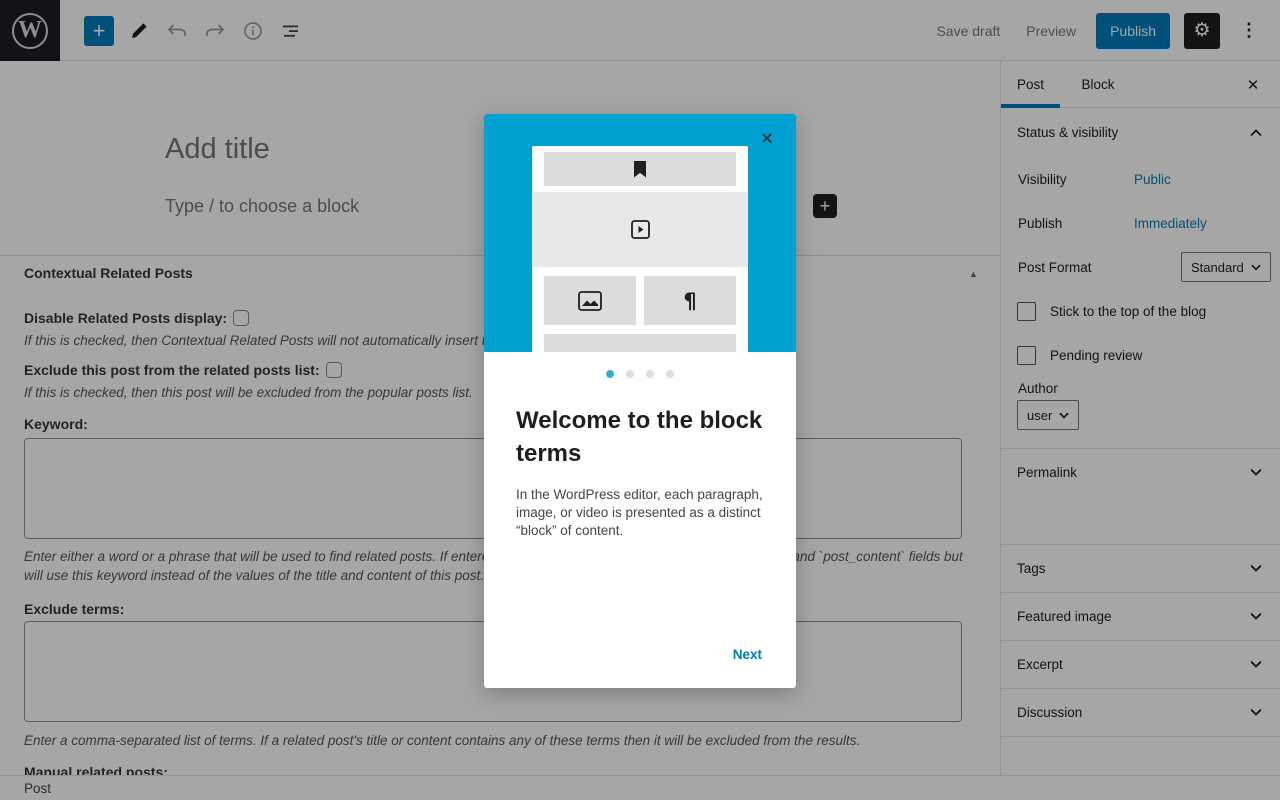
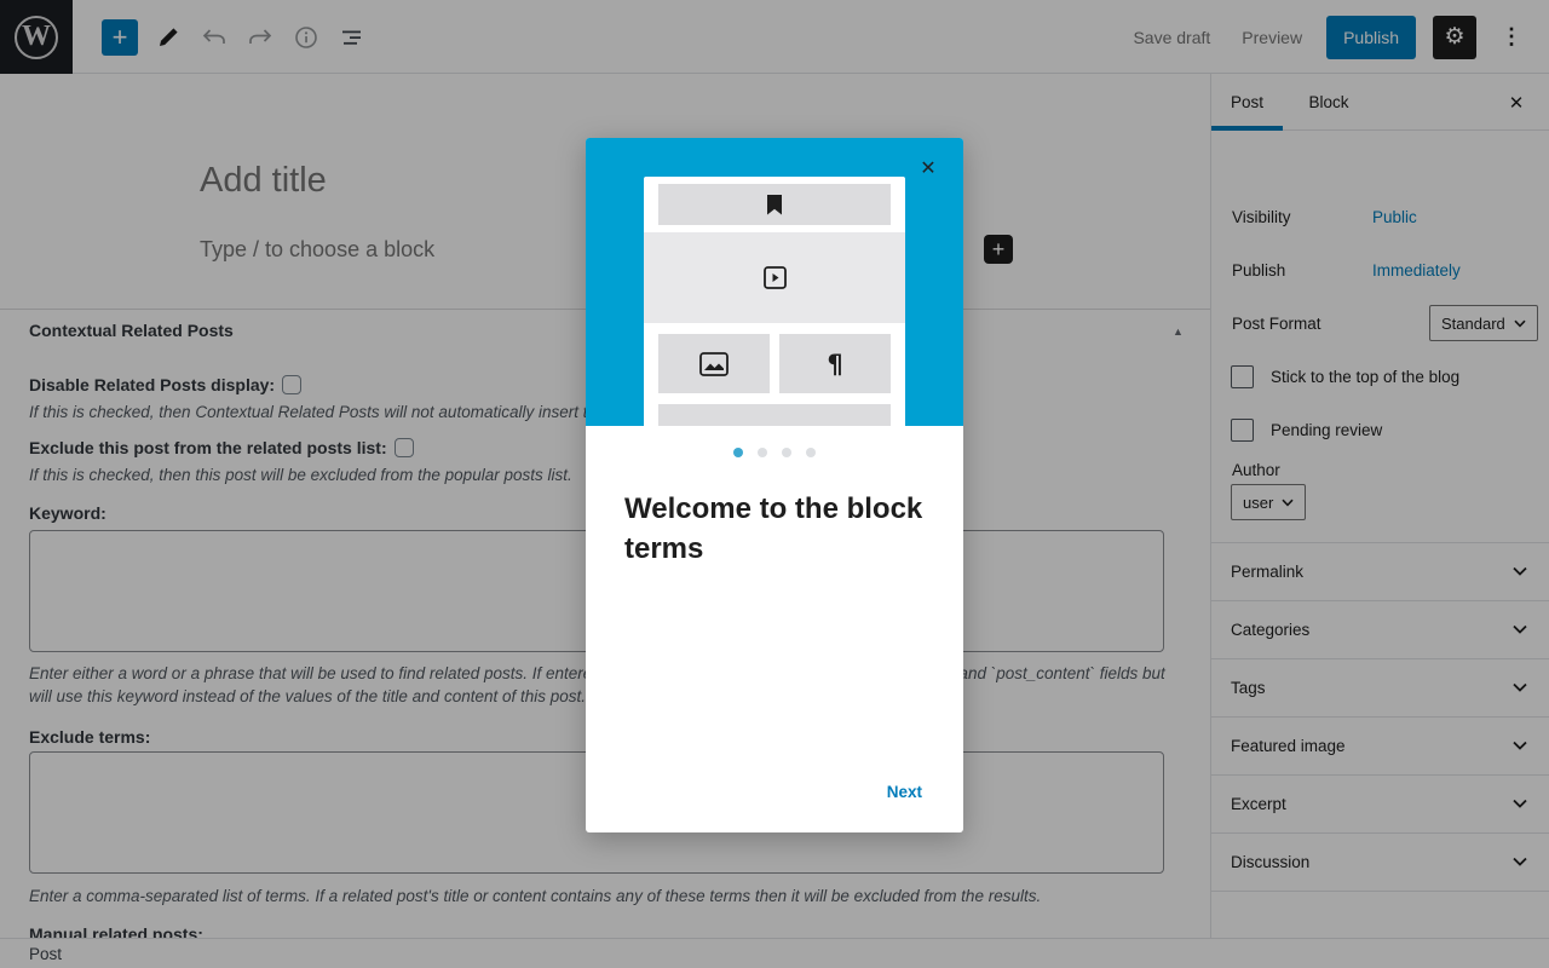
  W
  +
  Save draft
  Preview
  Publish
  ⚙
  ⋮
  Add title
  Type / to choose a block
  +
  Contextual Related Posts
  ▲
  Disable Related Posts display:
  Exclude this post from the related posts list:
  If this is checked, then this post will be excluded from the popular posts list.
  Keyword:
  Enter either a word or a phrase that will be used to find related posts. If enter and `post_content` fields but will use this keyword instead of the values of the title and content of this post.
  Exclude terms:
  Enter a comma-separated list of terms. If a related post's title or content contains any of these terms then it will be excluded from the results.
  Manual related posts:
  Post
  Block
  ✕
- Status & visibility
  Visibility
  Public
  Publish
  Immediately
  Post Format
  Standard
  Stick to the top of the blog
  Pending review
  Author
  user
  Permalink
+ Categories
  Tags
  Featured image
  Excerpt
  Discussion
  Post
  ¶
  ✕
  Welcome to the block terms
- In the WordPress editor, each paragraph, image, or video is presented as a distinct “block” of content.
  Next
